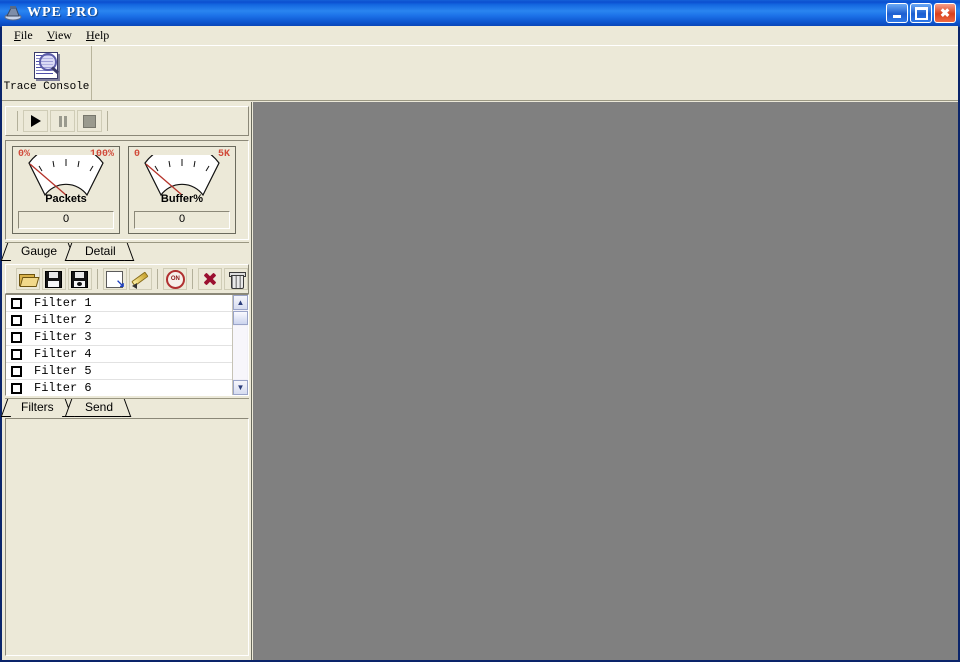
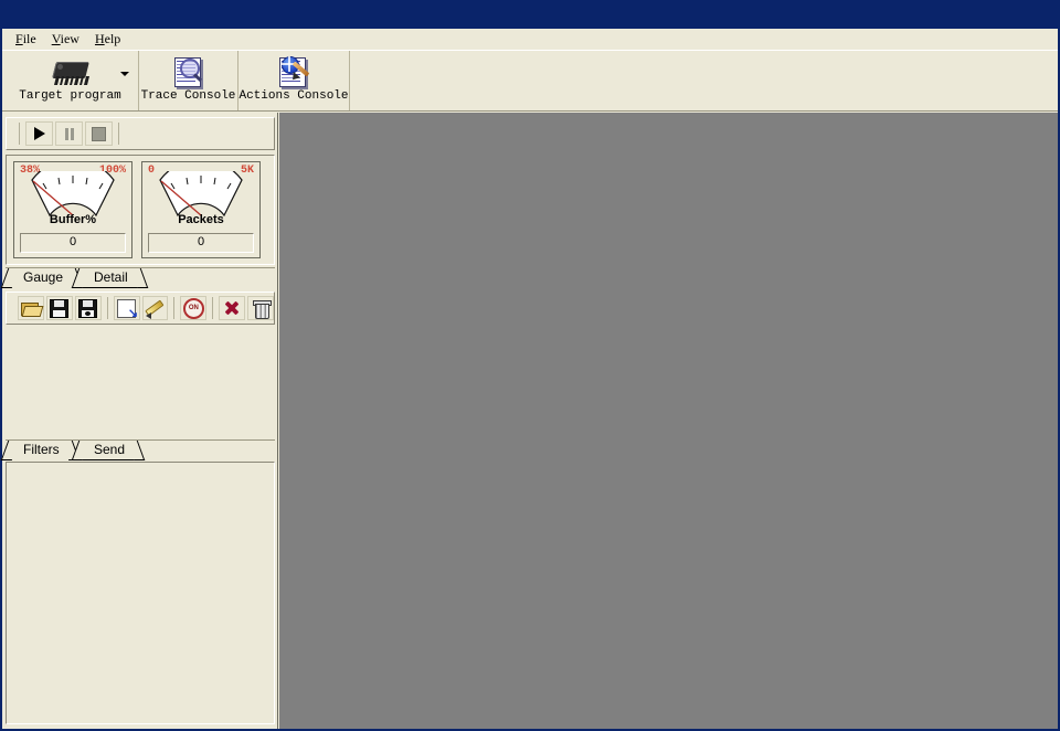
- WPE PRO
- ✖
  File
  View
  Help
+ Target program
  Trace Console
+ Actions Console
- 0%
+ 38%
  00%
- Packets
+ Buffer%
  0
  0
  5K
- Buffer%
+ Packets
  0
  Gauge
  Detail
  ↘
- Filter 1
- Filter 2
- Filter 3
- Filter 4
- Filter 5
- Filter 6
- ▲
- ▼
  Filters
  Send
